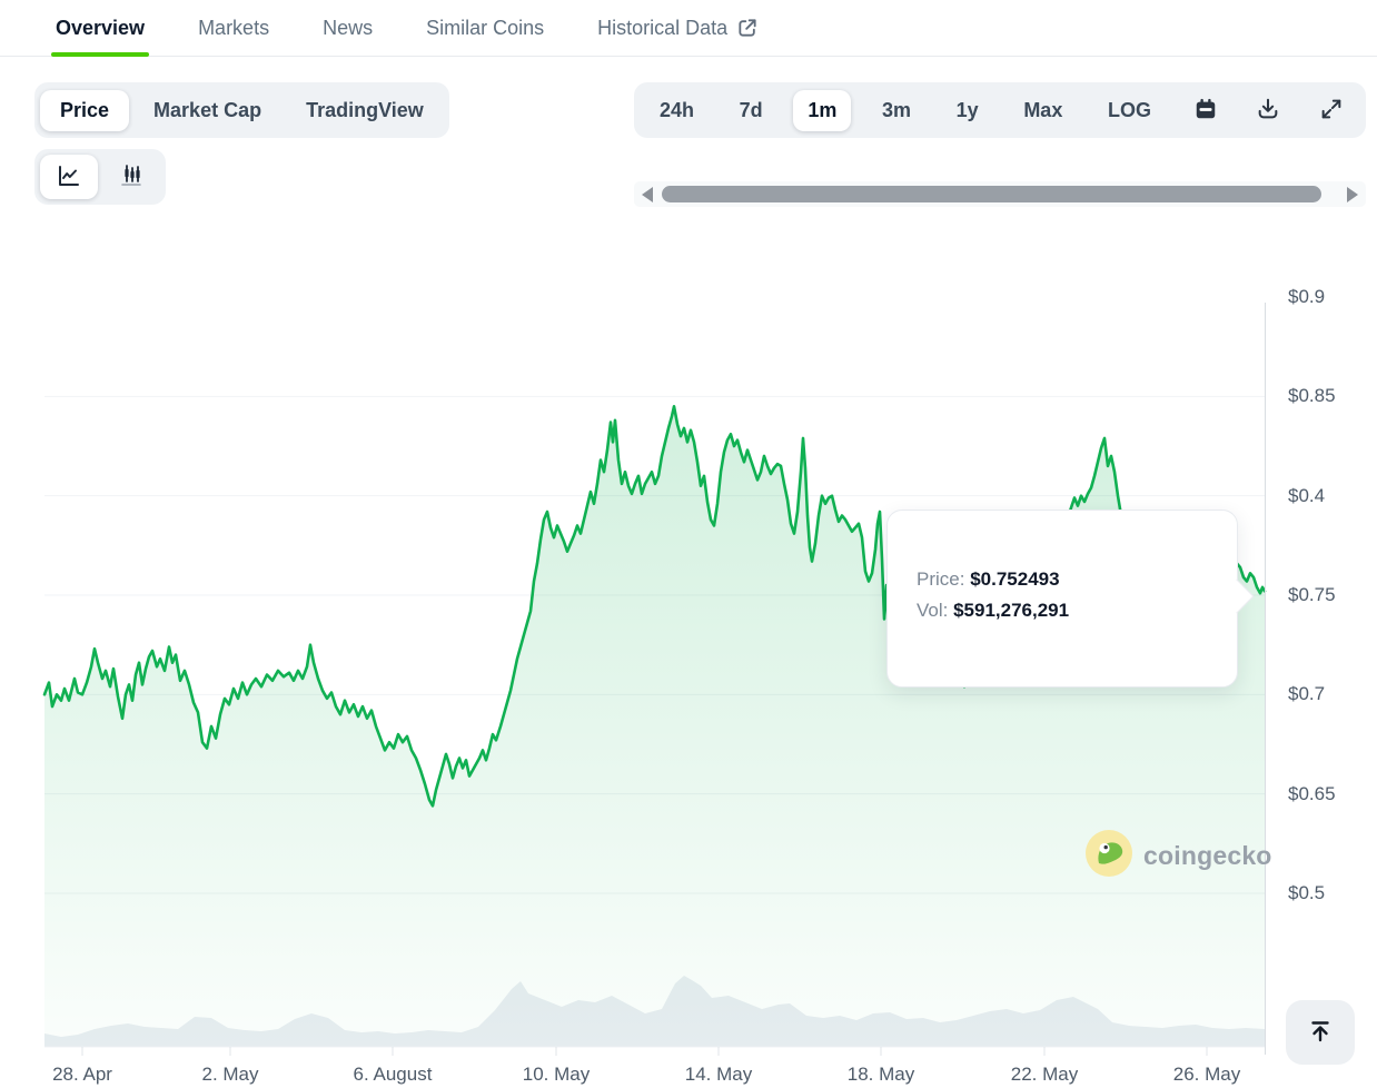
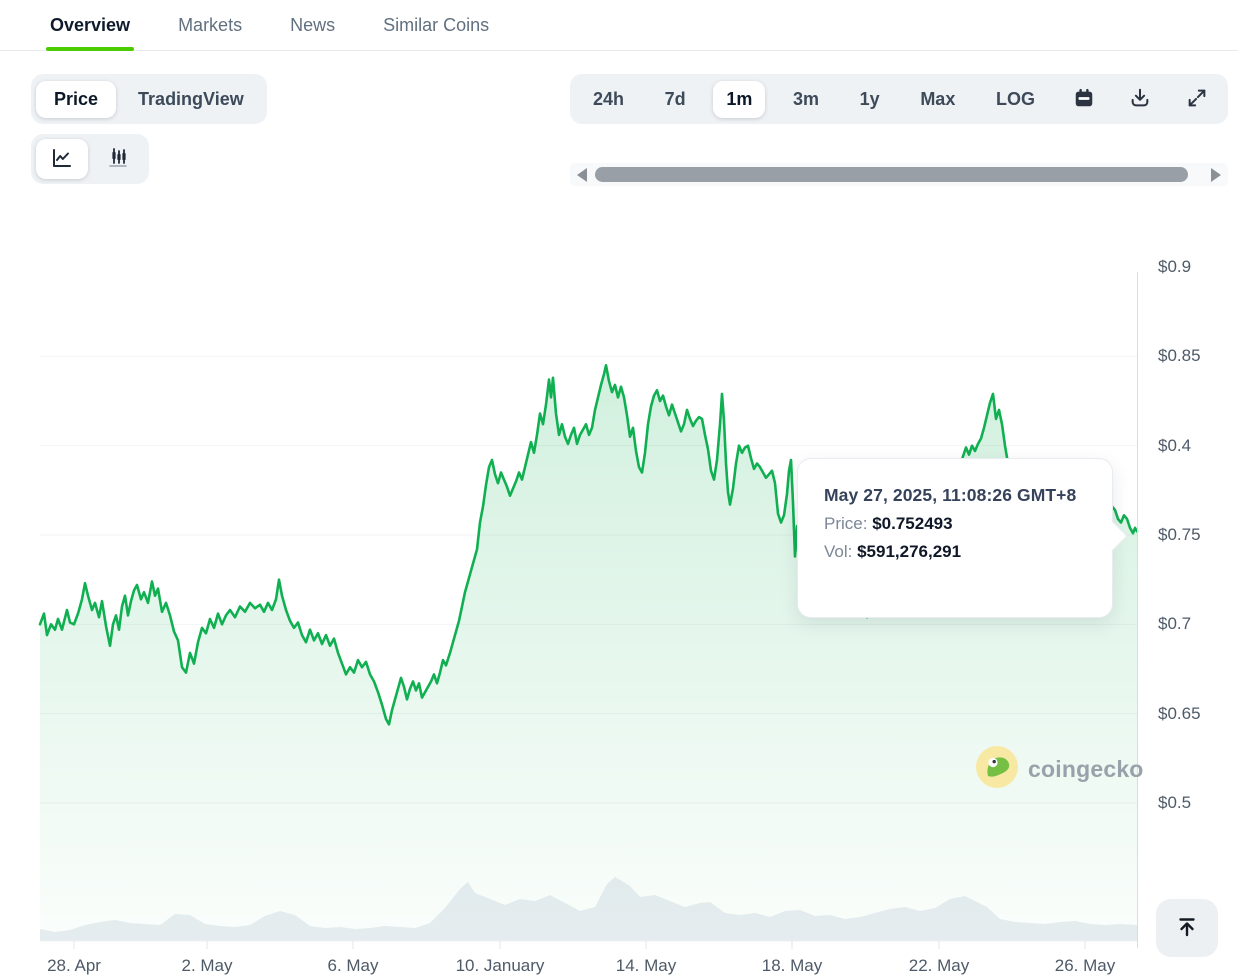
  Overview
  Markets
  News
  Similar Coins
- Historical Data
  Price
- Market Cap
  TradingView
  24h
  7d
  1m
  3m
  1y
  Max
  LOG
  $0.9
  $0.85
  $0.4
  $0.75
  $0.7
  $0.65
  $0.5
  28. Apr
  2. May
- 6. August
+ 6. May
- 10. May
+ 10. January
  14. May
  18. May
  22. May
  26. May
+ May 27, 2025, 11:08:26 GMT+8
  Price: $0.752493
  Vol: $591,276,291
  coingecko
